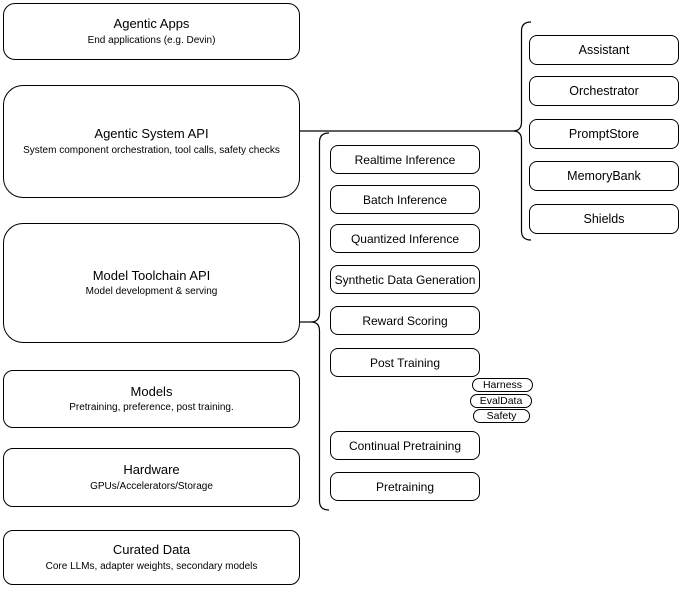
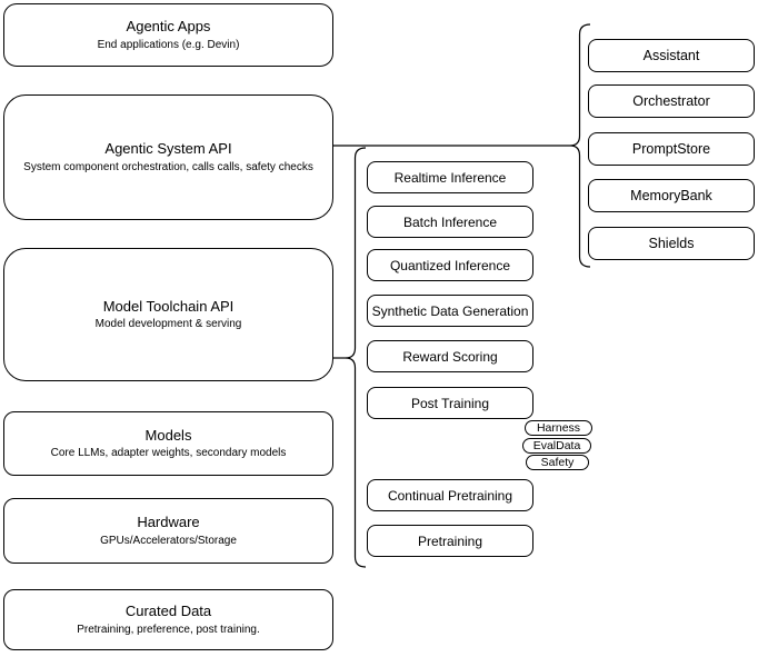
  Agentic Apps
  End applications (e.g. Devin)
  Agentic System API
- System component orchestration, tool calls, safety checks
+ System component orchestration, calls calls, safety checks
  Model Toolchain API
  Model development & serving
  Models
- Pretraining, preference, post training.
+ Core LLMs, adapter weights, secondary models
  Hardware
  GPUs/Accelerators/Storage
  Curated Data
- Core LLMs, adapter weights, secondary models
+ Pretraining, preference, post training.
  Realtime Inference
  Batch Inference
  Quantized Inference
  Synthetic Data Generation
  Reward Scoring
  Post Training
  Continual Pretraining
  Pretraining
  Harness
  EvalData
  Safety
  Assistant
  Orchestrator
  PromptStore
  MemoryBank
  Shields
